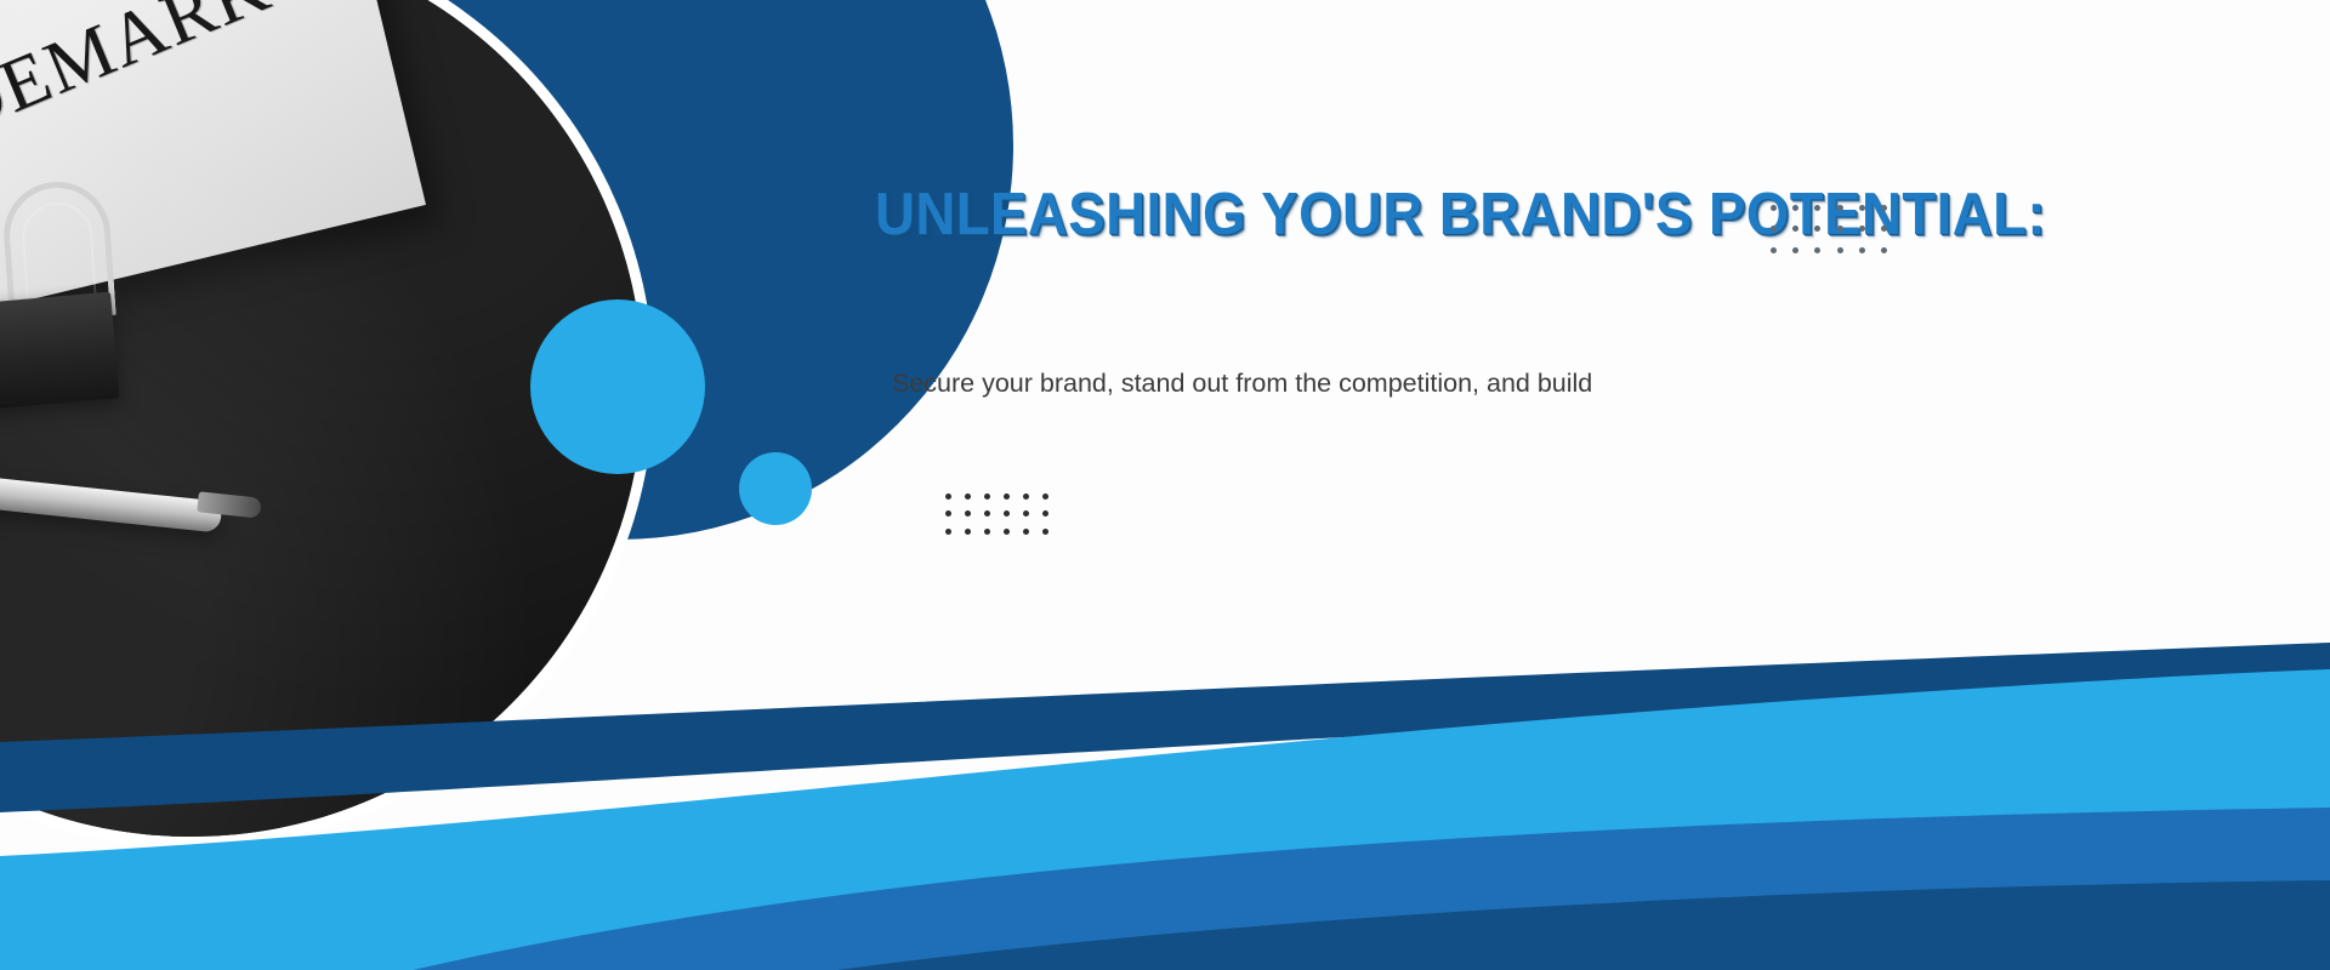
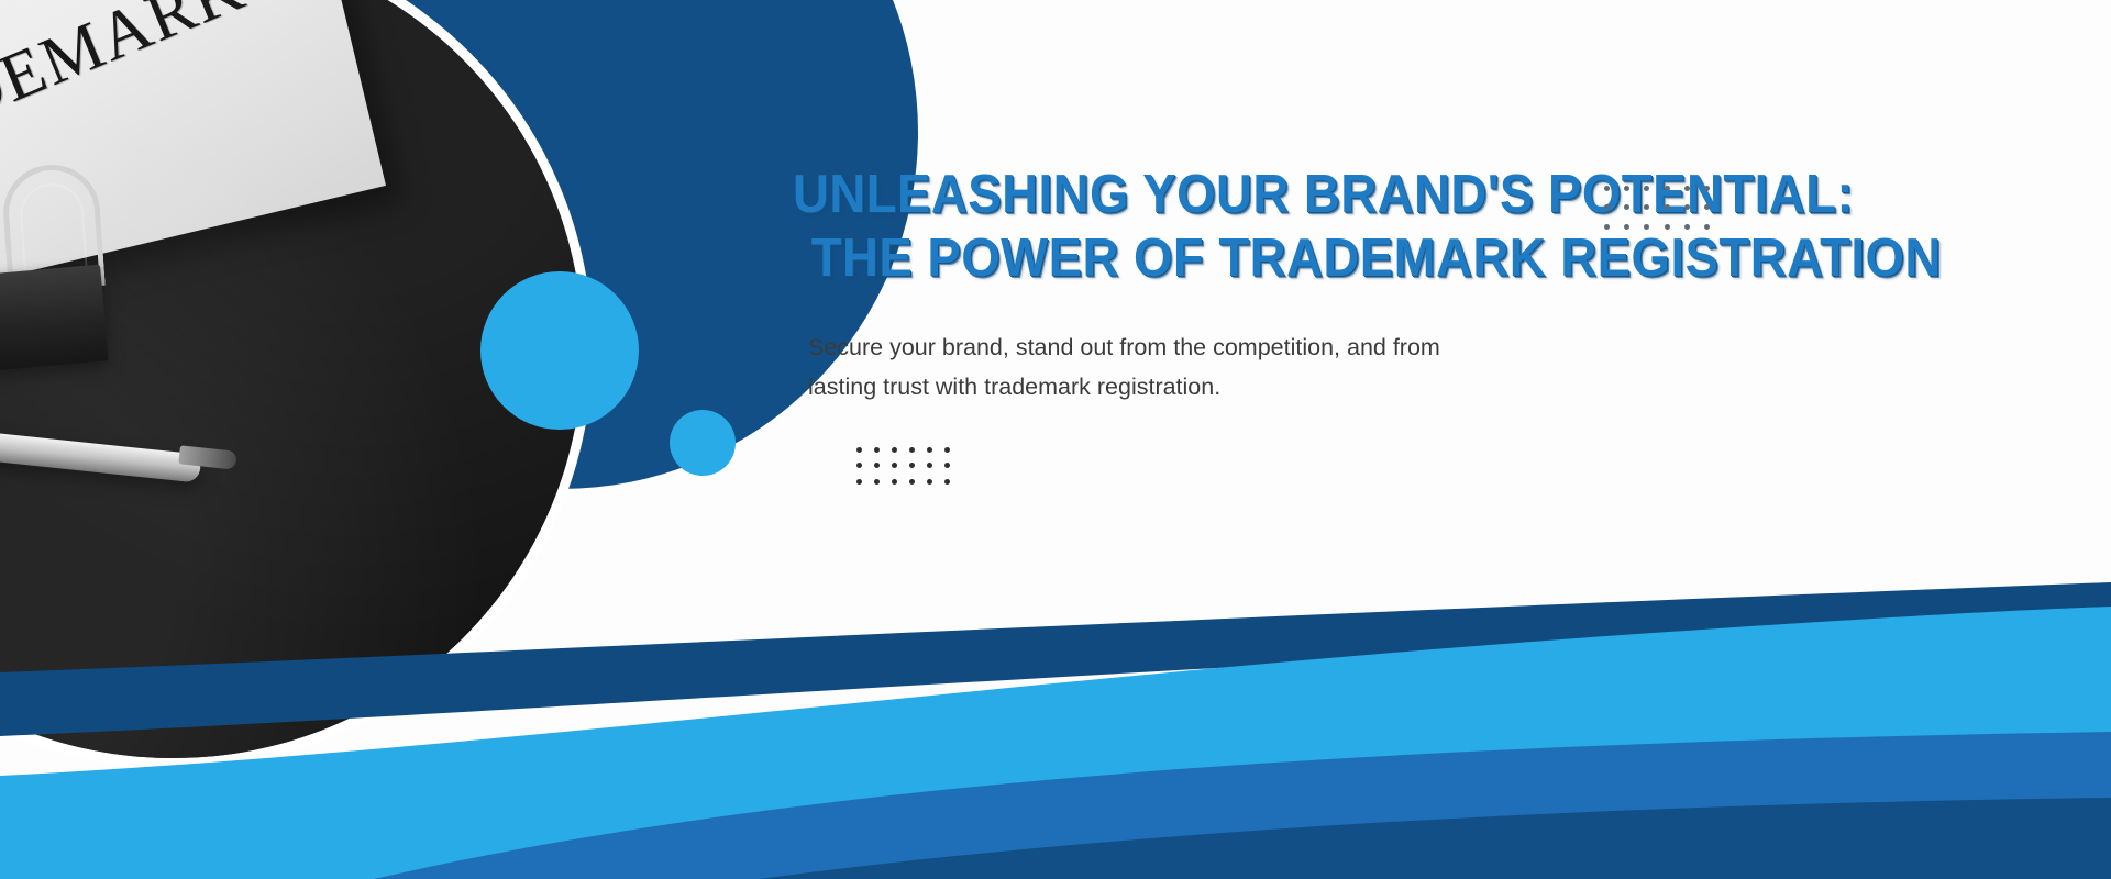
  UNLEASHING YOUR BRAND'S PTIAL:
+ THE POWER OF TRADEMARK REGISTRATION
- Secure your brand, stand out from the competition, and build
+ Secure your brand, stand out from the competition, and from
+ lasting trust with trademark registration.
